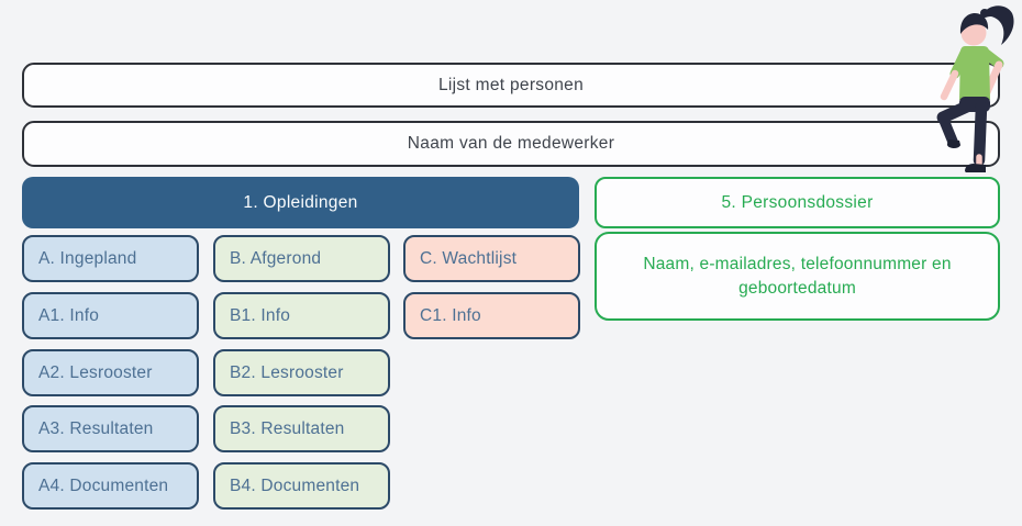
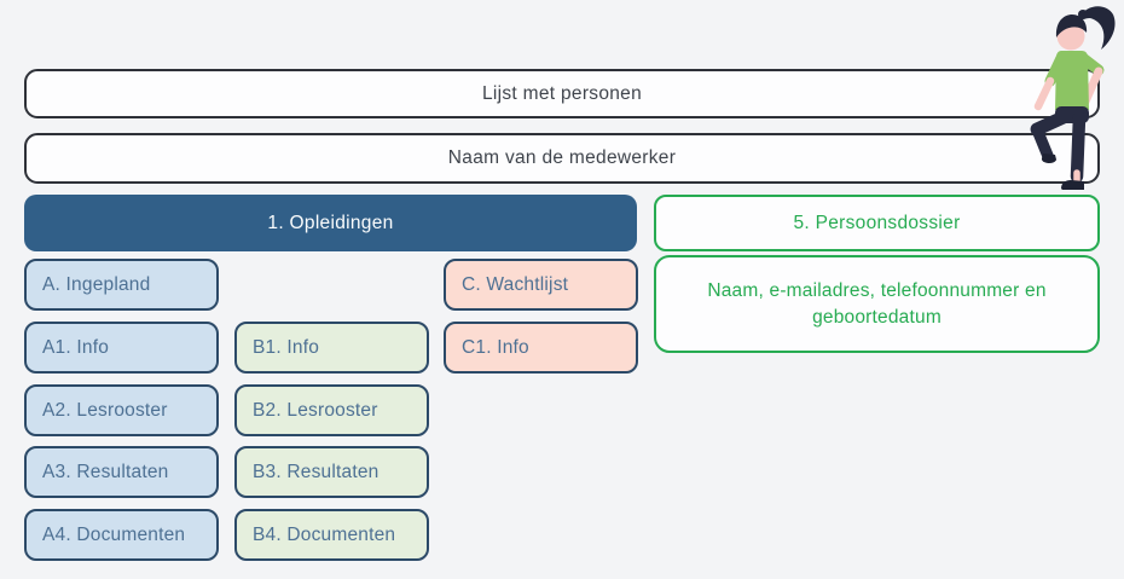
  Lijst met personen
  Naam van de medewerker
  1. Opleidingen
  5. Persoonsdossier
  Naam, e-mailadres, telefoonnummer en geboortedatum
  A. Ingepland
  A1. Info
  A2. Lesrooster
  A3. Resultaten
  A4. Documenten
- B. Afgerond
  B1. Info
  B2. Lesrooster
  B3. Resultaten
  B4. Documenten
  C. Wachtlijst
  C1. Info
